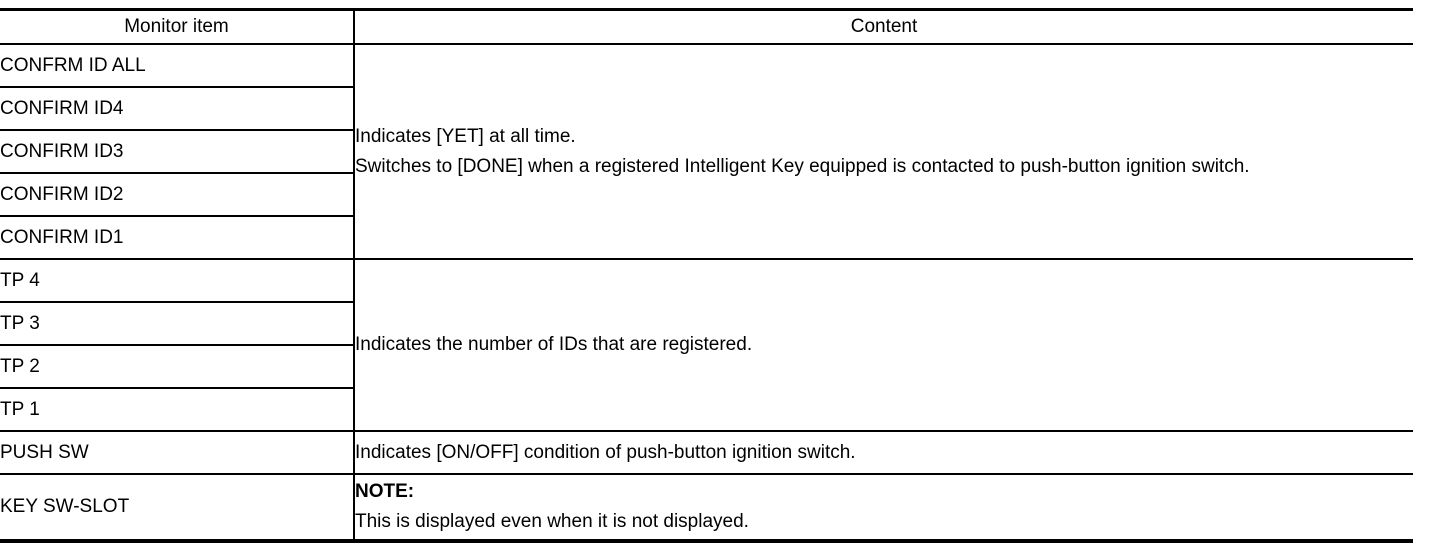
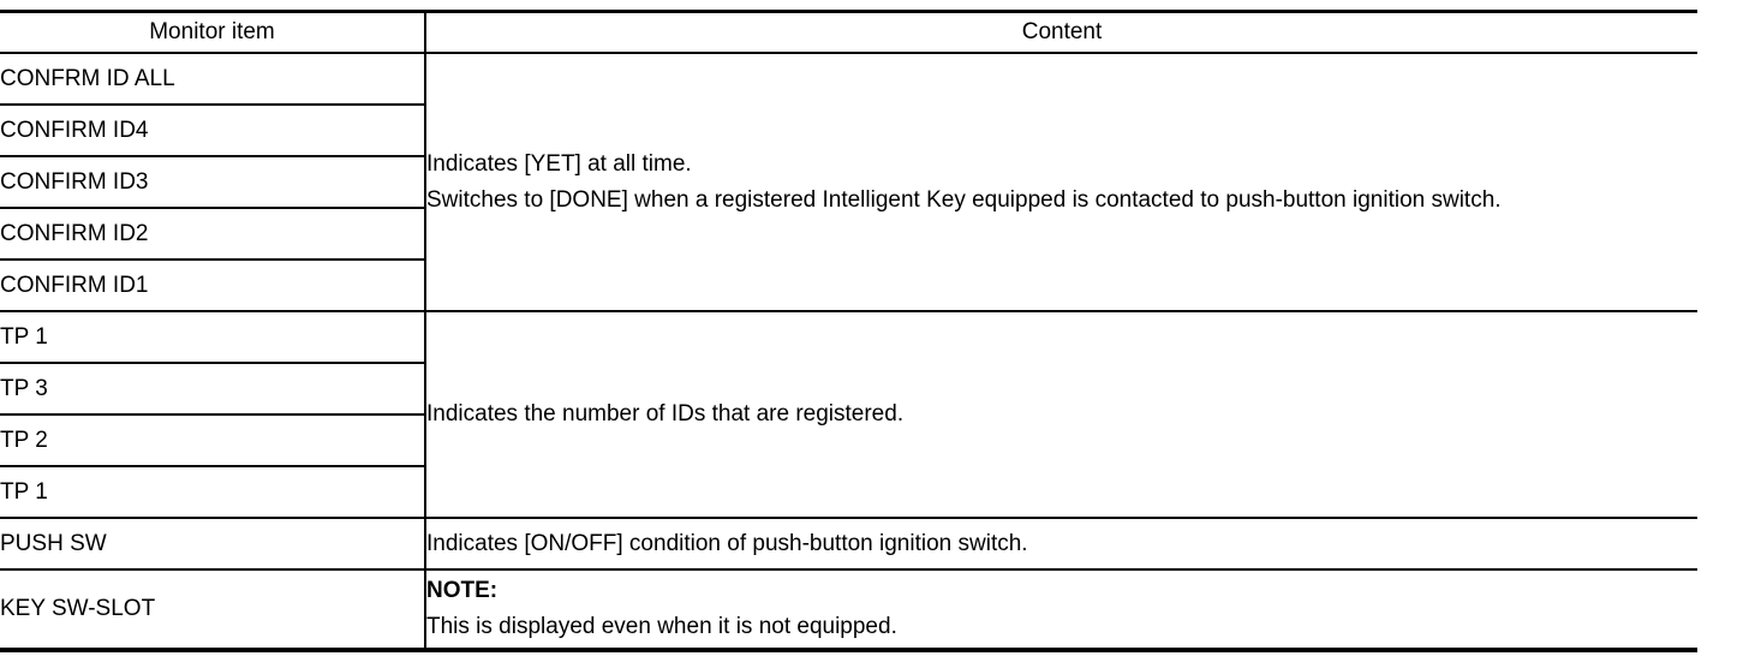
  Monitor item	Content
  CONFRM ID ALL	Indicates [YET] at all time. Switches to [DONE] when a registered Intelligent Key equipped is contacted to push-button ignition switch.
  CONFIRM ID4
  CONFIRM ID3
  CONFIRM ID2
  CONFIRM ID1
- TP 4	Indicates the number of IDs that are registered.
+ TP 1	Indicates the number of IDs that are registered.
  TP 3
  TP 2
  TP 1
  PUSH SW	Indicates [ON/OFF] condition of push-button ignition switch.
- KEY SW-SLOT	NOTE: This is displayed even when it is not displayed.
+ KEY SW-SLOT	NOTE: This is displayed even when it is not equipped.
